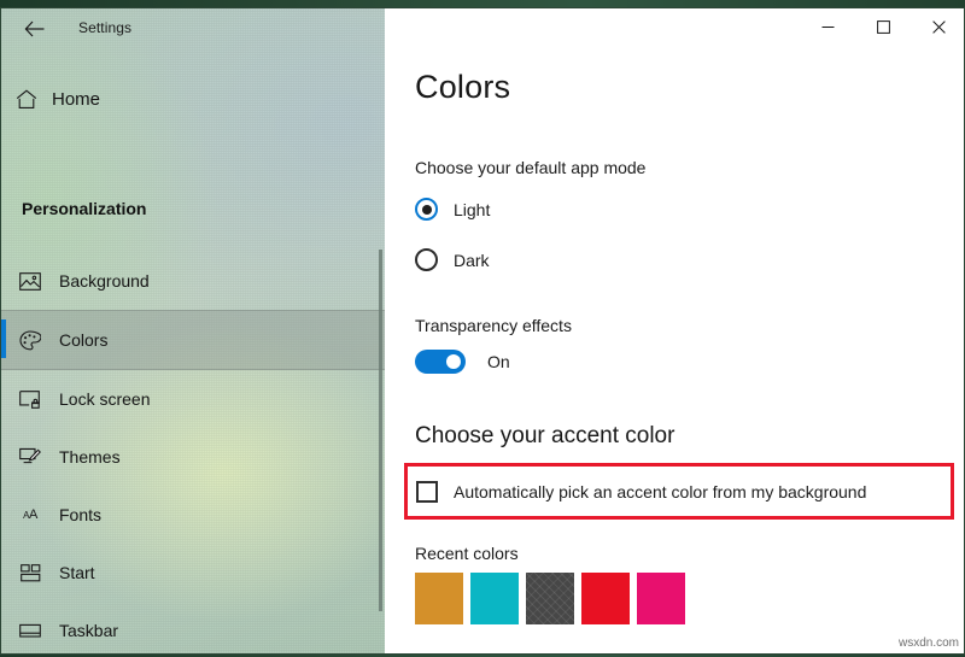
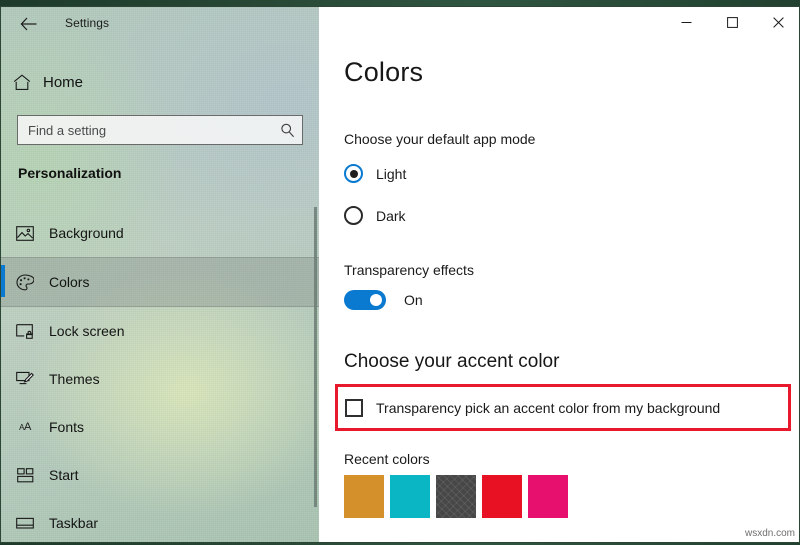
  Settings
  Home
+ Find a setting
  Personalization
  Background
  Colors
  Lock screen
  Themes
  A
  A
  Fonts
  Start
  Taskbar
  Colors
  Choose your default app mode
  Light
  Dark
  Transparency effects
  On
  Choose your accent color
- Automatically pick an accent color from my background
+ Transparency pick an accent color from my background
  Recent colors
  wsxdn.com
